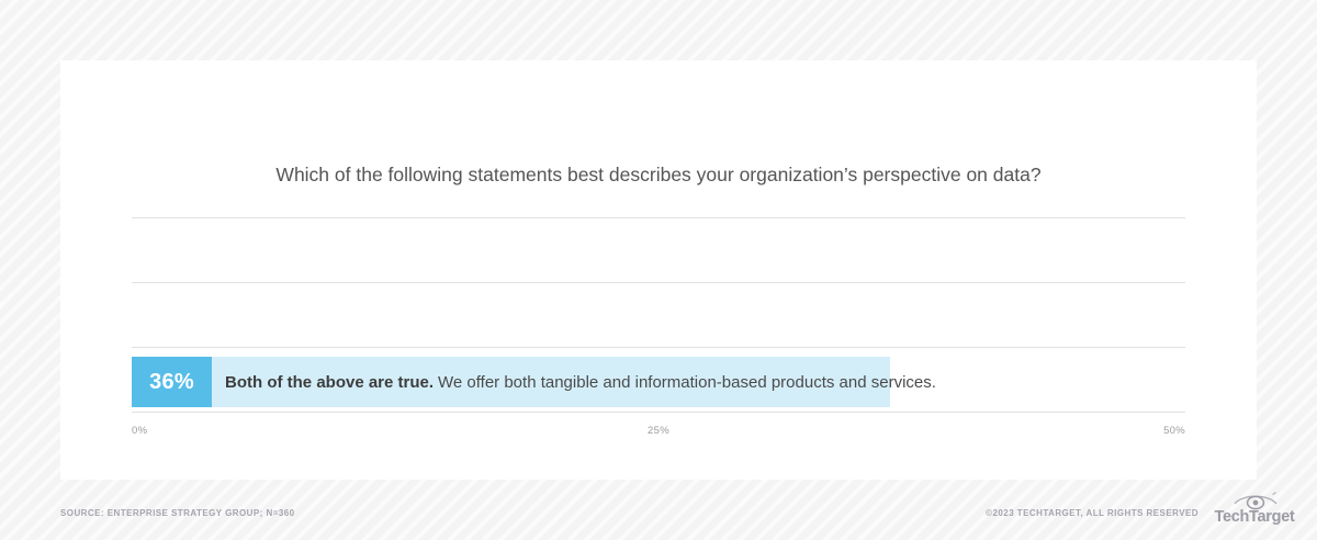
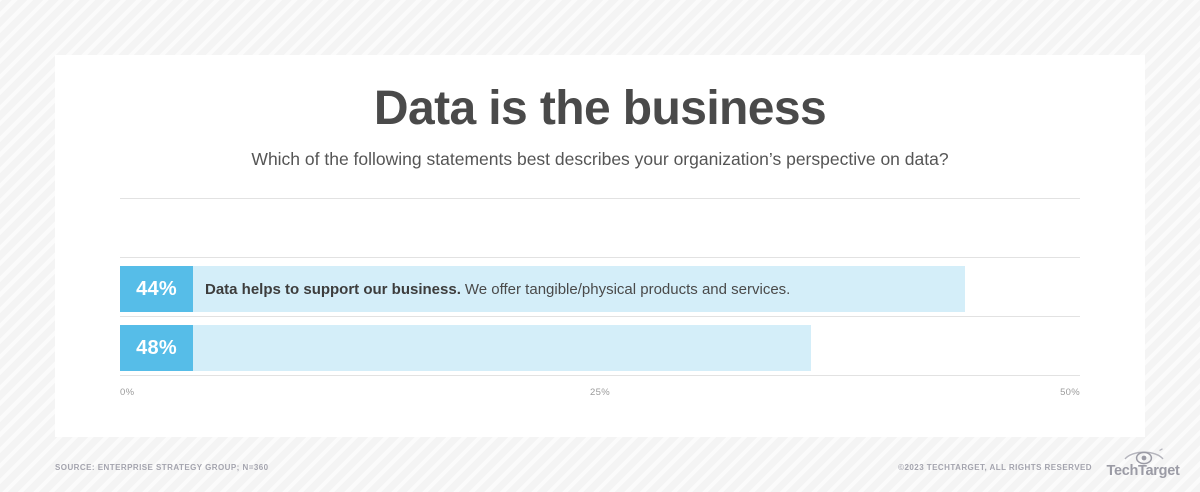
+ Data is the business
  Which of the following statements best describes your organization’s perspective on data?
+ 44%
+ Data helps to support our business.
+ We offer tangible/physical products and services.
- 36%
+ 48%
- Both of the above are true.
- We offer both tangible and information-based products and services.
  0%
  25%
  50%
  SOURCE: ENTERPRISE STRATEGY GROUP; N=360
  ©2023 TECHTARGET, ALL RIGHTS RESERVED
  TechTarget
